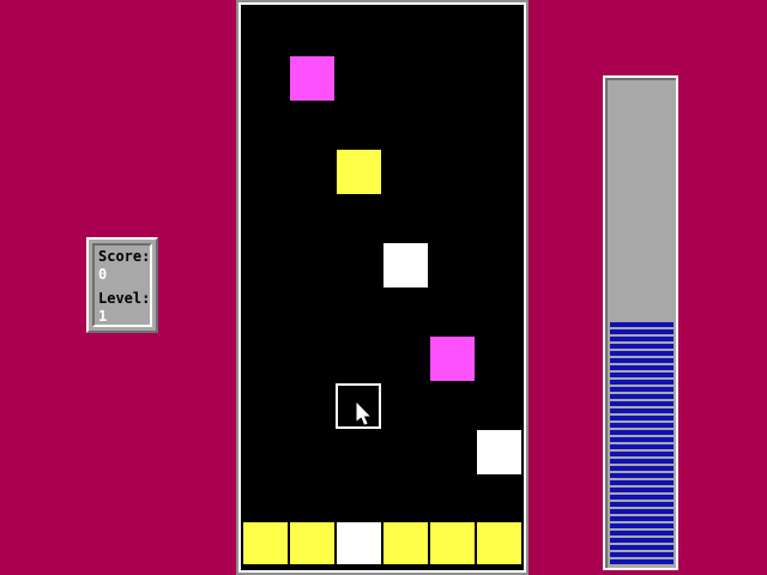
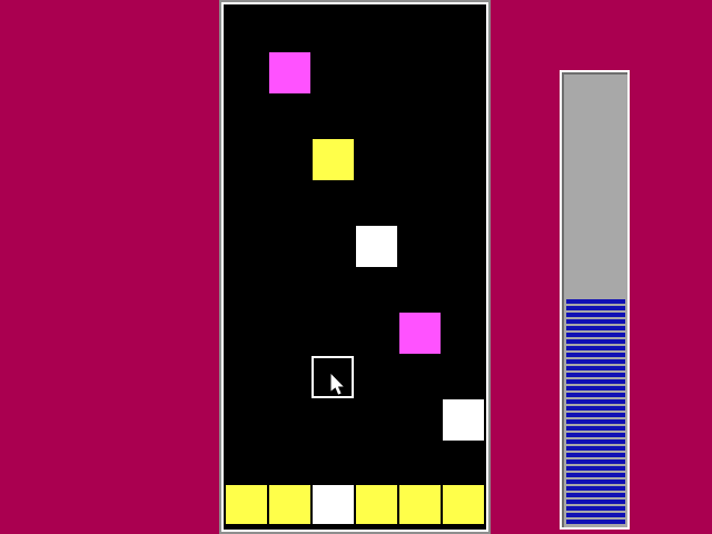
- Score:
- 0
- Level:
- 1
